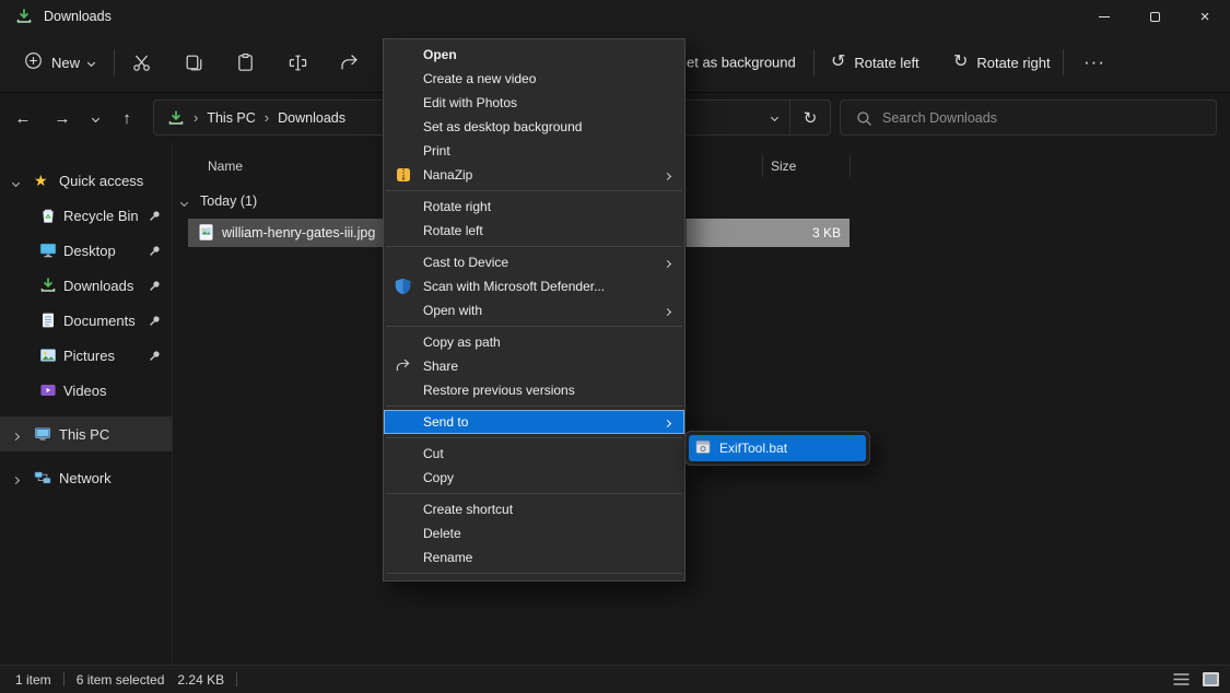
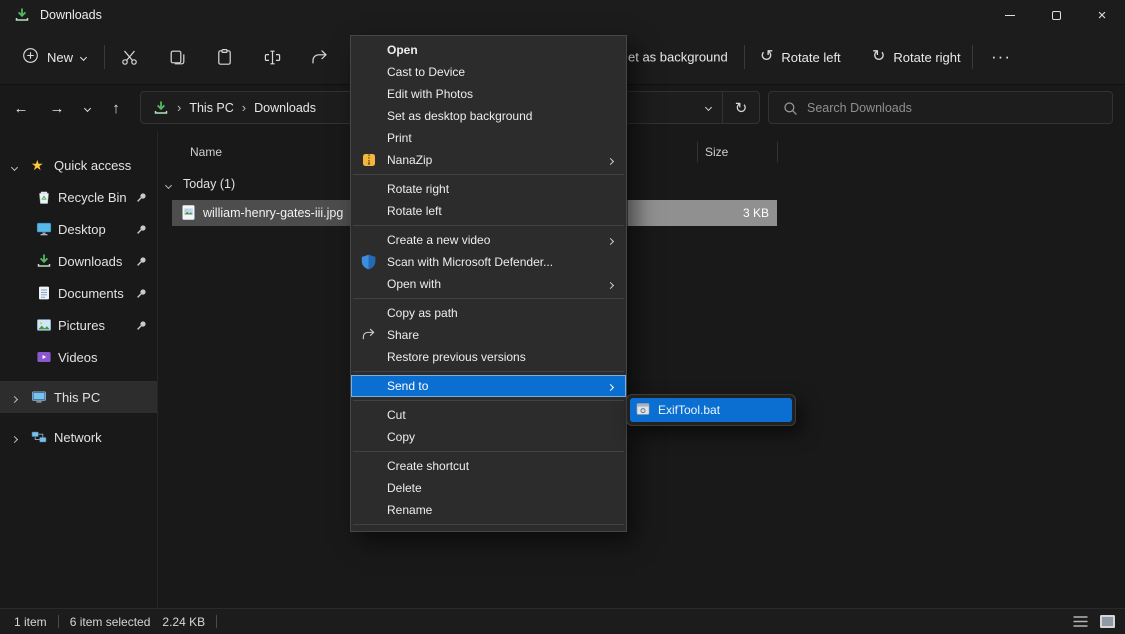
  Downloads
  ×
  New
  et as background
  ↺
  Rotate left
  ↻
  Rotate right
  ···
  ←
  →
  ↑
  ›
  This PC
  ›
  Downloads
  ↻
  Search Downloads
  ★
  Quick access
  Recycle Bin
  Desktop
  Downloads
  Documents
  Pictures
  Videos
  This PC
  Network
  Name
  Size
  Today (1)
  william-henry-gates-iii.jpg
  3 KB
  1 item
  6 item selected
  2.24 KB
  Open
- Create a new video
+ Cast to Device
  Edit with Photos
  Set as desktop background
  Print
  NanaZip
  Rotate right
  Rotate left
- Cast to Device
+ Create a new video
  Scan with Microsoft Defender...
  Open with
  Copy as path
  Share
  Restore previous versions
  Send to
  Cut
  Copy
  Create shortcut
  Delete
  Rename
  ExifTool.bat
